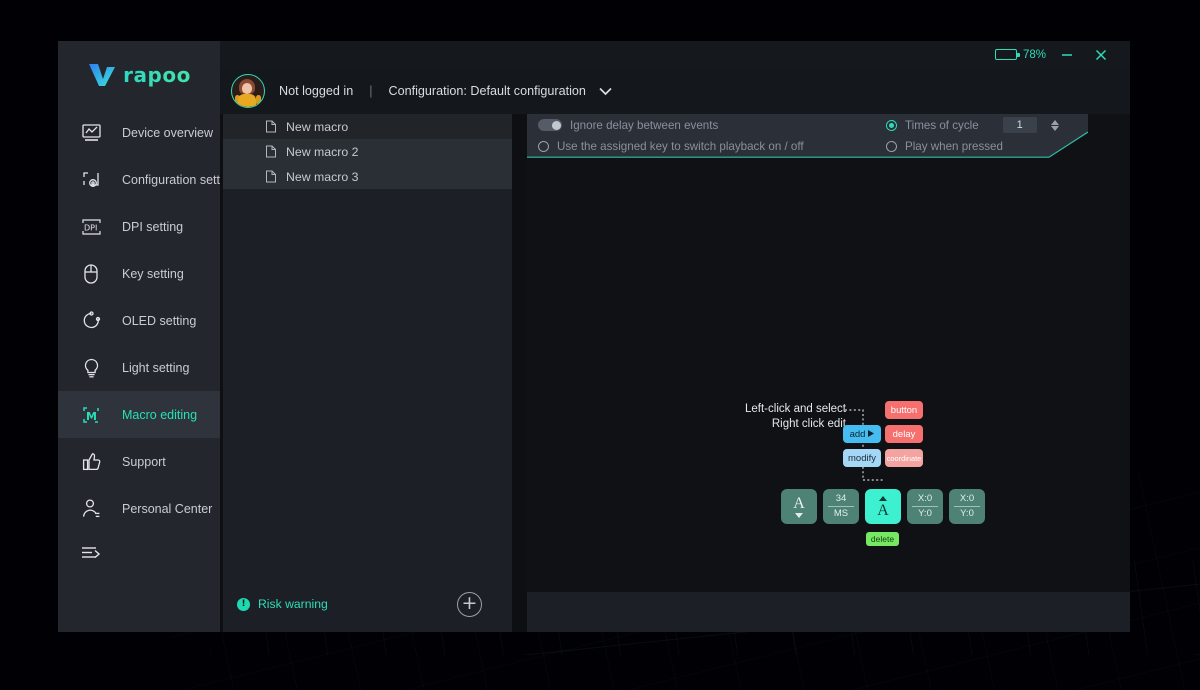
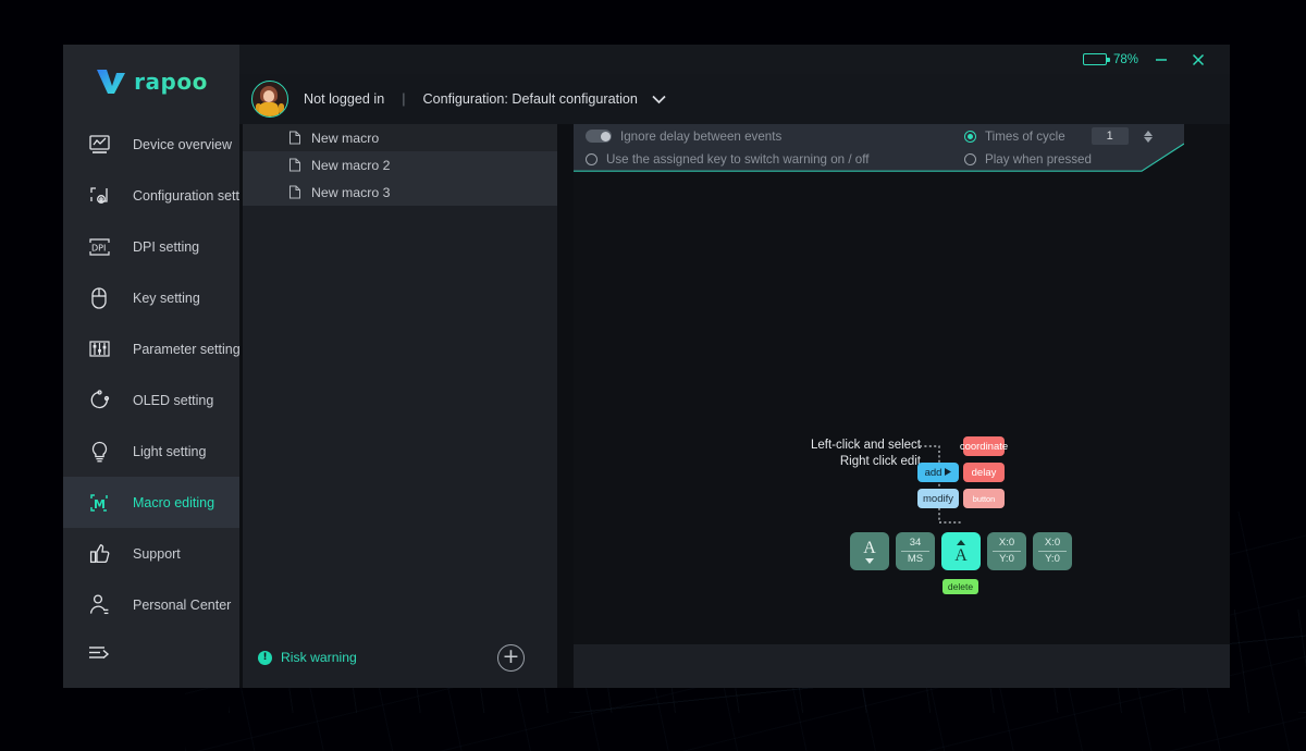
  rapoo
  Device overview
  Configuration sett
  DPI
  DPI setting
  Key setting
+ Parameter setting
  OLED setting
  Light setting
  M
  Macro editing
  Support
  Personal Center
  78%
  Not logged in
  |
  Configuration: Default configuration
  New macro
  New macro 2
  New macro 3
  !
  Risk warning
  +
  Ignore delay between events
  Times of cycle
  1
- Use the assigned key to switch playback on / off
+ Use the assigned key to switch warning on / off
  Play when pressed
  Left-click and select
  Right click edit
  add
  modify
- button
+ coordinate
  delay
- coordinate
+ button
  A
  34
  MS
  A
  X:0
  Y:0
  X:0
  Y:0
  delete
